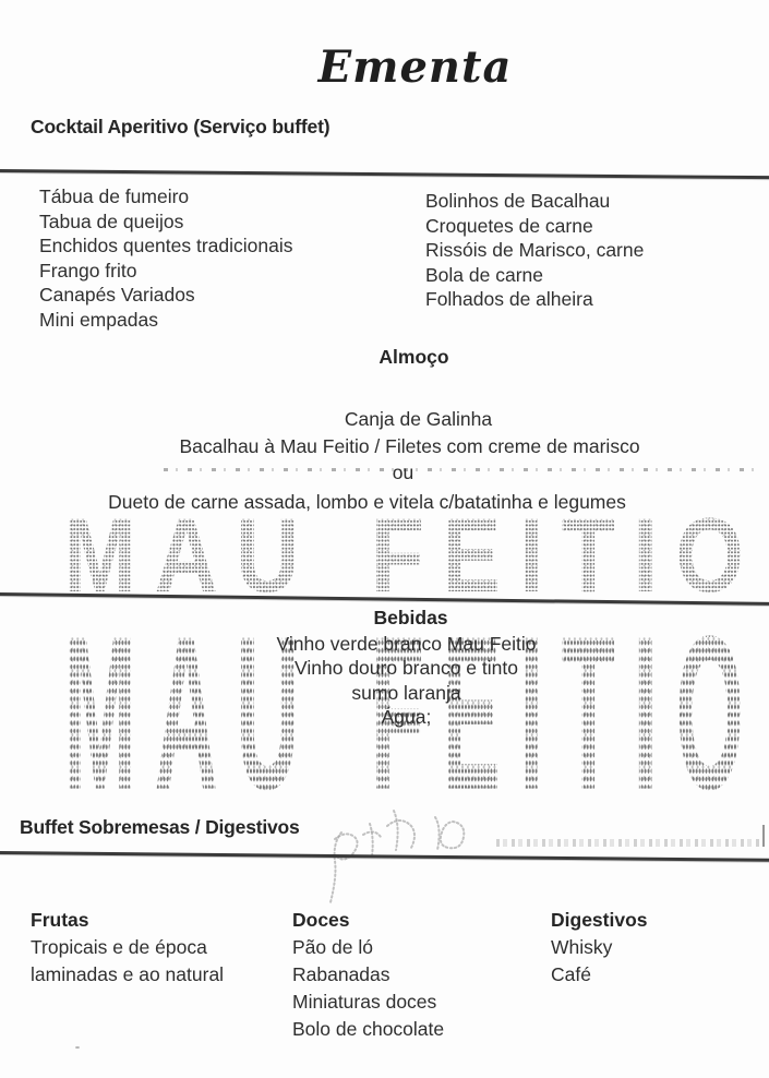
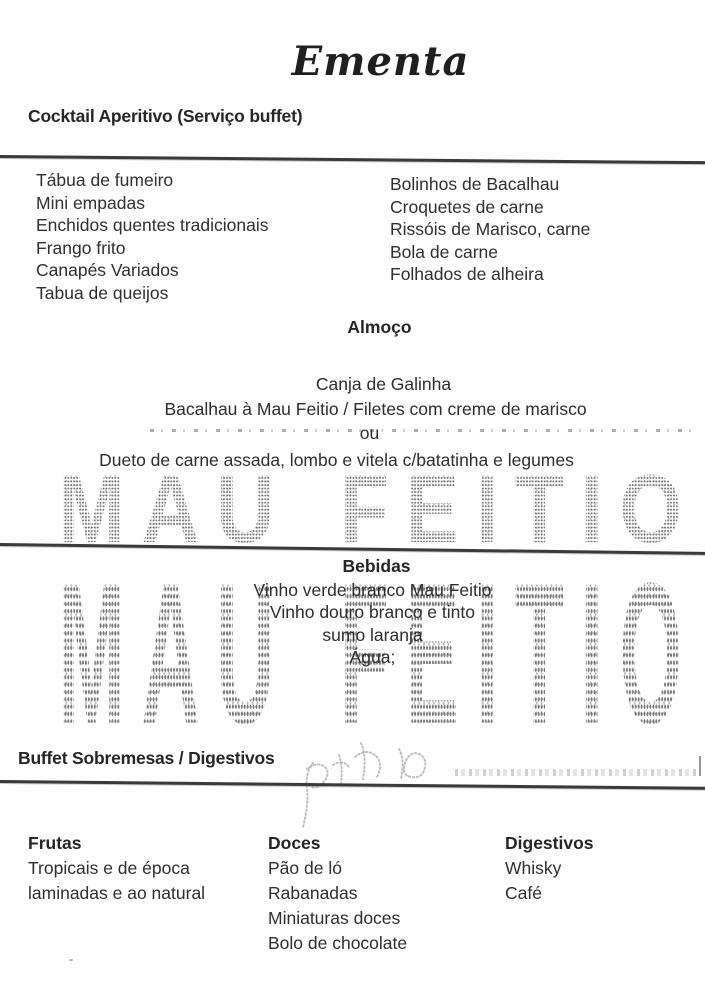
  Ementa
  Cocktail Aperitivo (Serviço buffet)
  MAU FEITIO
  MAU FEITIO
  Tábua de fumeiro
- Tabua de queijos
+ Mini empadas
  Enchidos quentes tradicionais
  Frango frito
  Canapés Variados
- Mini empadas
+ Tabua de queijos
  Bolinhos de Bacalhau
  Croquetes de carne
  Rissóis de Marisco, carne
  Bola de carne
  Folhados de alheira
  Almoço
  Canja de Galinha
  Bacalhau à Mau Feitio / Filetes com creme de marisco
  ou
  Dueto de carne assada, lombo e vitela c/batatinha e legumes
  Bebidas
  Vinho verde branco Mau Feitio
  Vinho douro branco e tinto
  sumo laranja
  Água;
  Buffet Sobremesas / Digestivos
  Frutas
  Tropicais e de época
  laminadas e ao natural
  Doces
  Pão de ló
  Rabanadas
  Miniaturas doces
  Bolo de chocolate
  Digestivos
  Whisky
  Café
